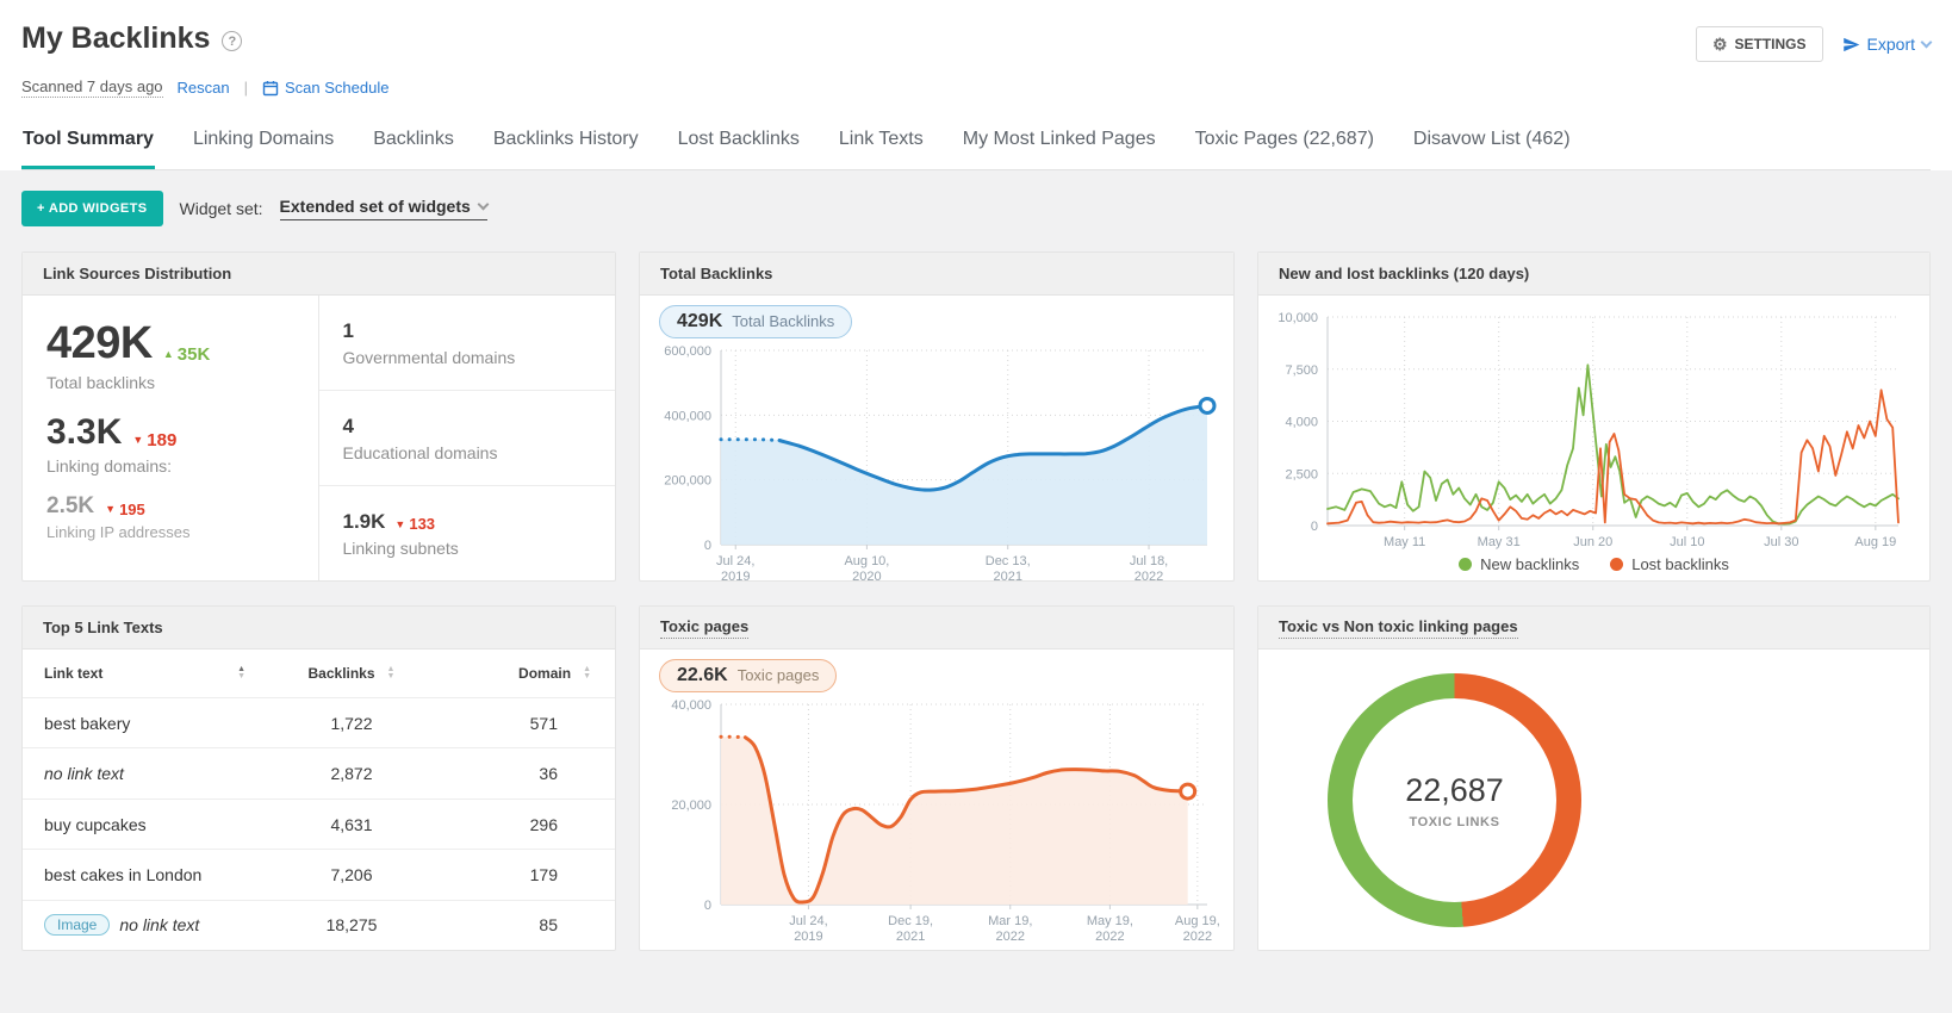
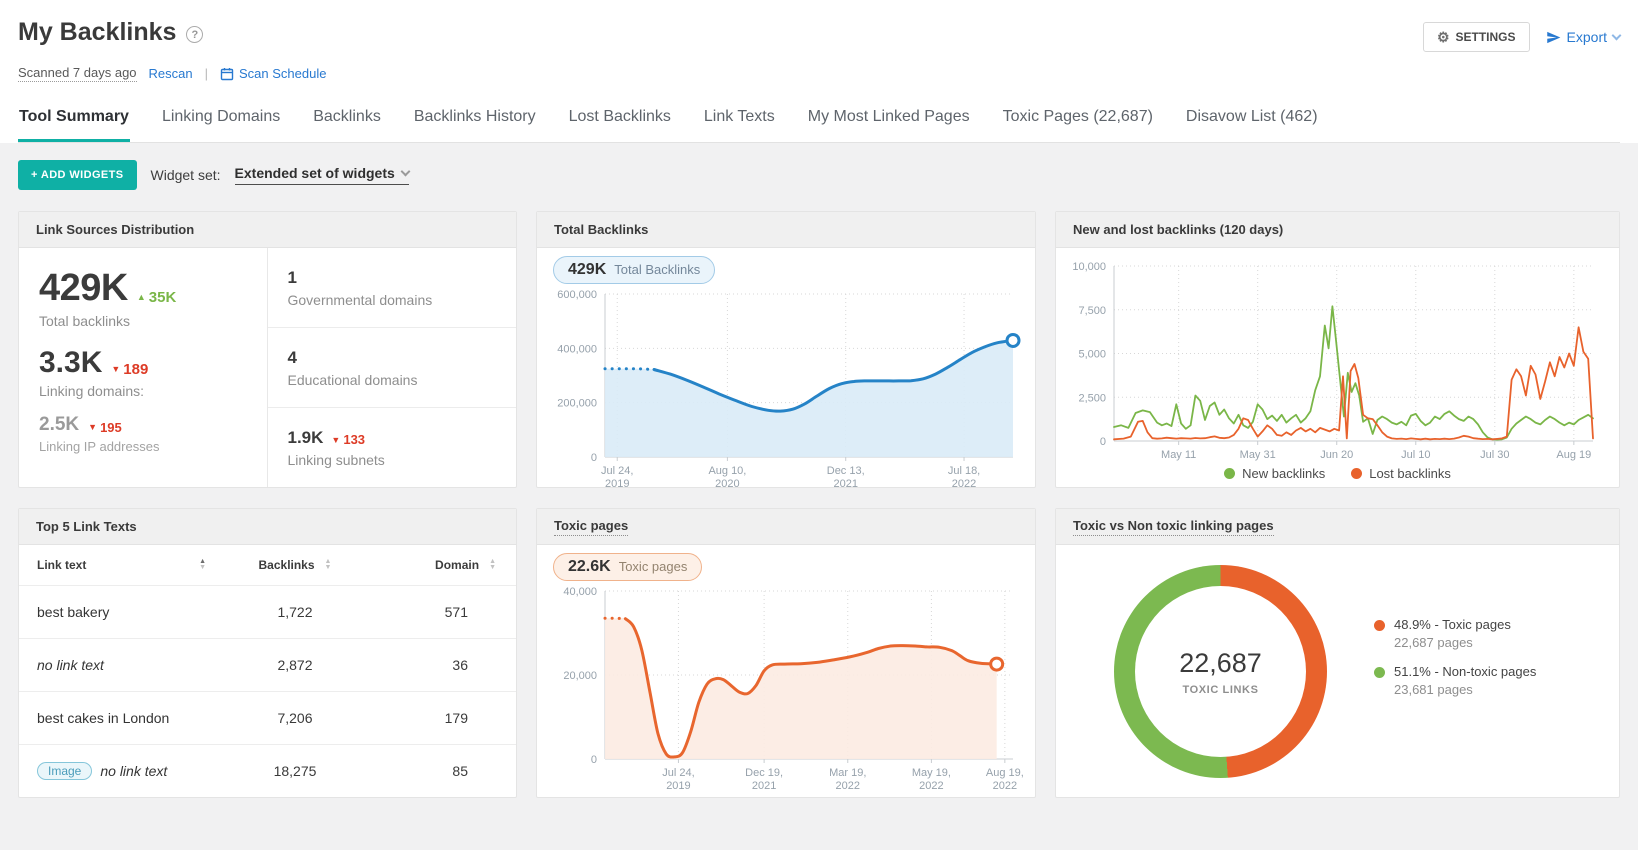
  My Backlinks
  ?
  ⚙
  SETTINGS
  Export
  Scanned 7 days ago
  Rescan
  |
  Scan Schedule
  Tool Summary
  Linking Domains
  Backlinks
  Backlinks History
  Lost Backlinks
  Link Texts
  My Most Linked Pages
  Toxic Pages (22,687)
  Disavow List (462)
  + ADD WIDGETS
  Widget set:
  Extended set of widgets
  Link Sources Distribution
  429K
  ▲
  35K
  Total backlinks
  3.3K
  ▼
  189
  Linking domains:
  2.5K
  ▼
  195
  Linking IP addresses
  1
  Governmental domains
  4
  Educational domains
  1.9K
  ▼
  133
  Linking subnets
  Total Backlinks
  429K
  Total Backlinks
  0
  200,000
  400,000
  600,000
  Jul 24,
  2019
  Aug 10,
  2020
  Dec 13,
  2021
  Jul 18,
  2022
  New and lost backlinks (120 days)
  0
  2,500
- 4,000
+ 5,000
  7,500
  10,000
  May 11
  May 31
  Jun 20
  Jul 10
  Jul 30
  Aug 19
  New backlinks
  Lost backlinks
  Top 5 Link Texts
  Link text
  Backlinks
  Domain
  best bakery
  1,722
  571
  no link text
  2,872
  36
- buy cupcakes
- 4,631
- 296
  best cakes in London
  7,206
  179
  Image
  no link text
  18,275
  85
  Toxic pages
  22.6K
  Toxic pages
  0
  20,000
  40,000
  Jul 24,
  2019
  Dec 19,
  2021
  Mar 19,
  2022
  May 19,
  2022
  Aug 19,
  2022
  Toxic vs Non toxic linking pages
  22,687
  TOXIC LINKS
+ 48.9% - Toxic pages
+ 22,687 pages
+ 51.1% - Non-toxic pages
+ 23,681 pages
